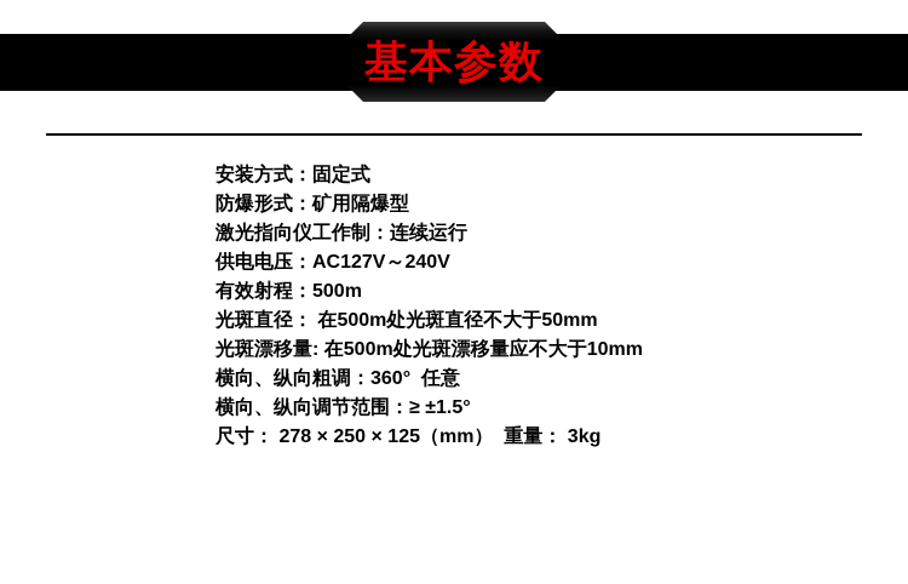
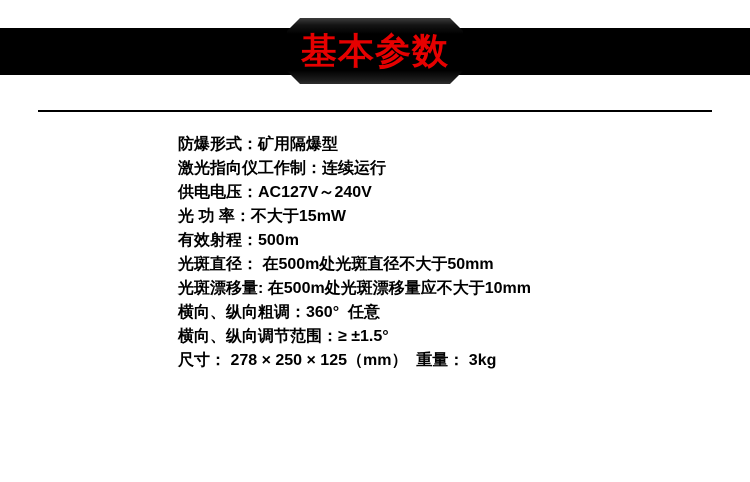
  基本参数
- 安装方式：固定式
  防爆形式：矿用隔爆型
  激光指向仪工作制：连续运行
  供电电压：AC127V～240V
+ 光 功 率：不大于15mW
  有效射程：500m
  光斑直径： 在500m处光斑直径不大于50mm
  光斑漂移量: 在500m处光斑漂移量应不大于10mm
  横向、纵向粗调：360° 任意
  横向、纵向调节范围：≥ ±1.5°
  尺寸： 278 × 250 × 125（mm） 重量： 3kg
